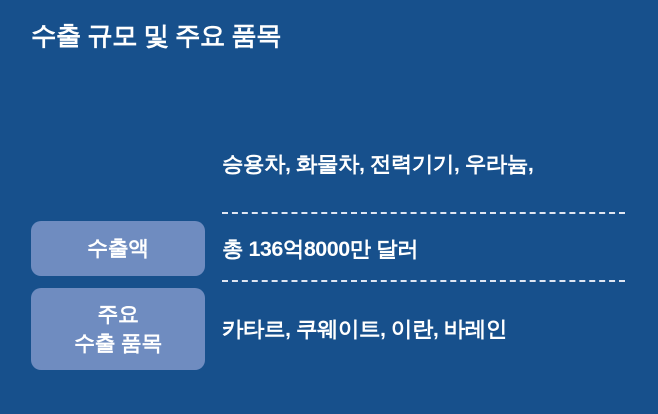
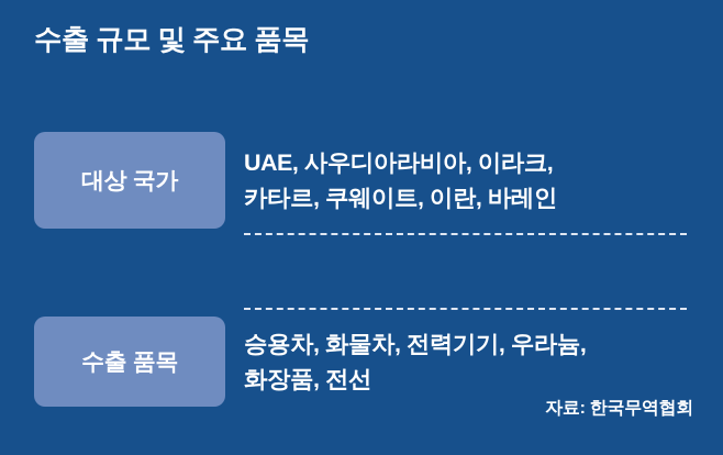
  수출 규모 및 주요 품목
+ 대상 국가
+ UAE, 사우디아라비아, 이라크,
- 승용차, 화물차, 전력기기, 우라늄,
+ 카타르, 쿠웨이트, 이란, 바레인
- 수출액
- 총 136억8000만 달러
- 주요
  수출 품목
- 카타르, 쿠웨이트, 이란, 바레인
+ 승용차, 화물차, 전력기기, 우라늄,
+ 화장품, 전선
+ 자료: 한국무역협회
